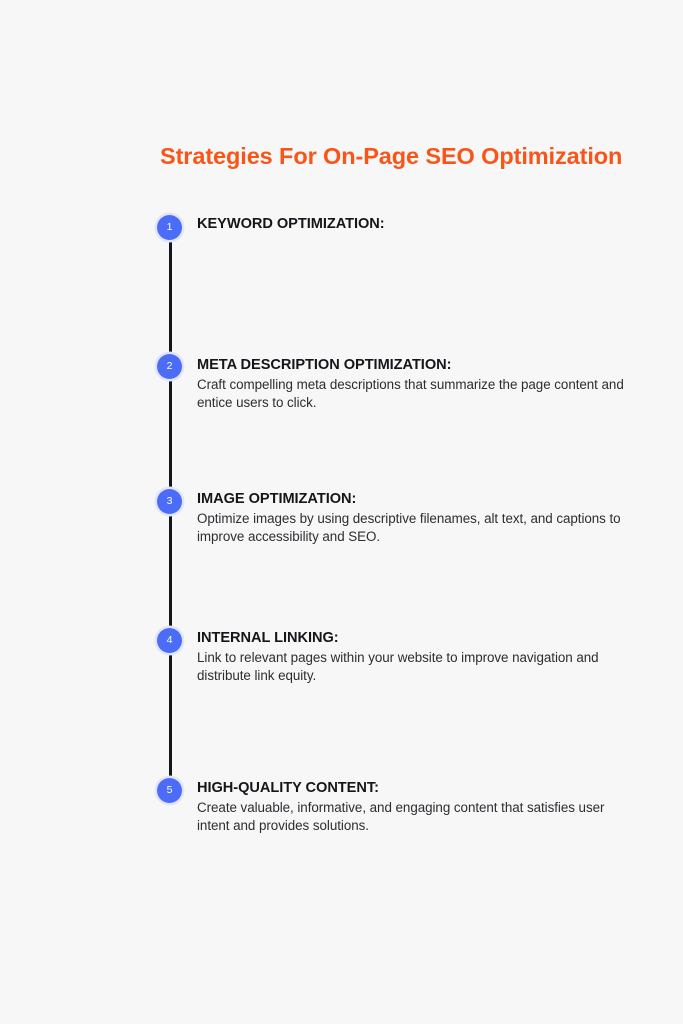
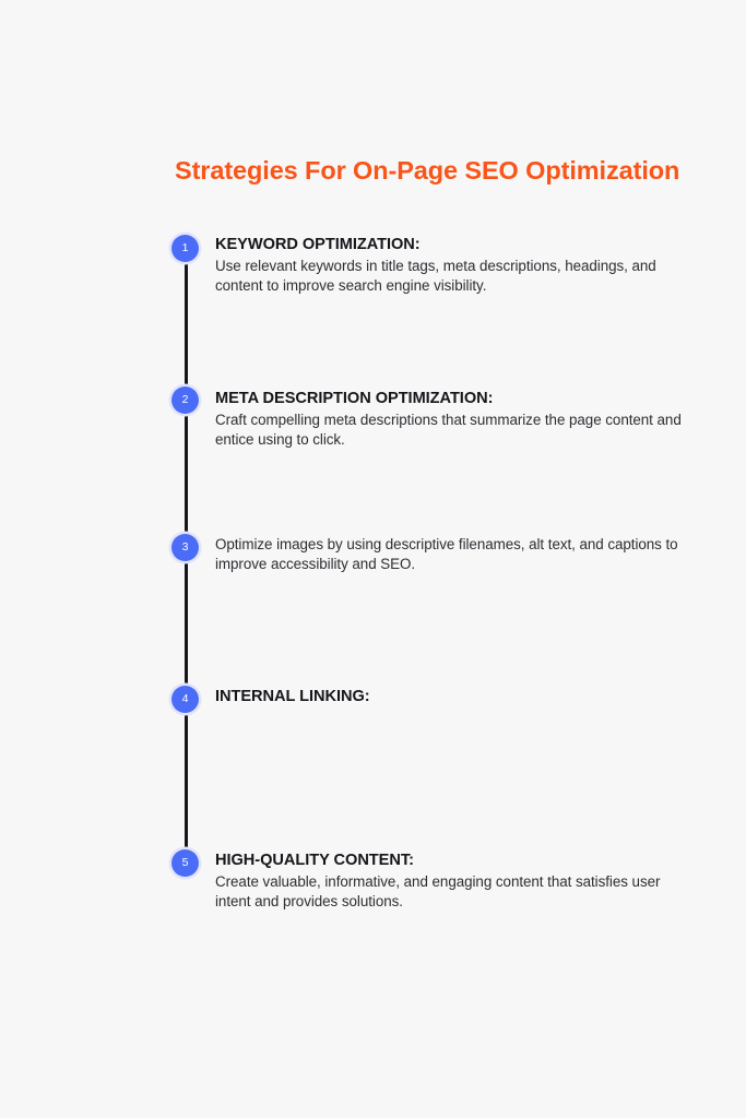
  Strategies For On-Page SEO Optimization
  1
  KEYWORD OPTIMIZATION:
+ Use relevant keywords in title tags, meta descriptions, headings, and content to improve search engine visibility.
  2
  META DESCRIPTION OPTIMIZATION:
- Craft compelling meta descriptions that summarize the page content and entice users to click.
+ Craft compelling meta descriptions that summarize the page content and entice using to click.
  3
- IMAGE OPTIMIZATION:
  Optimize images by using descriptive filenames, alt text, and captions to improve accessibility and SEO.
  4
  INTERNAL LINKING:
- Link to relevant pages within your website to improve navigation and distribute link equity.
  5
  HIGH-QUALITY CONTENT:
  Create valuable, informative, and engaging content that satisfies user intent and provides solutions.
